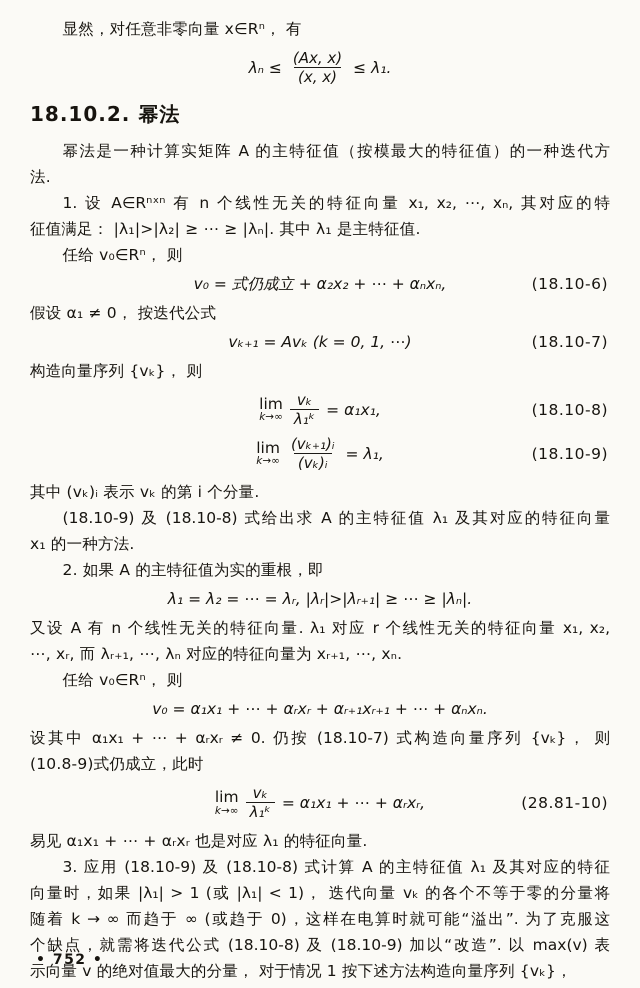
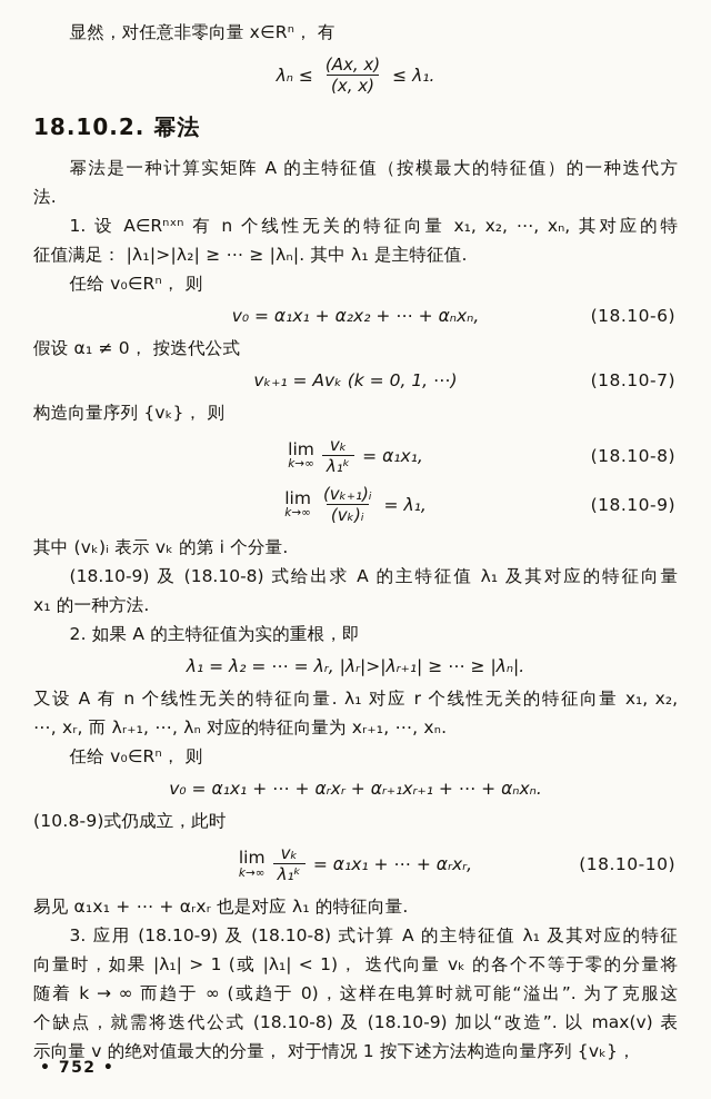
  显然，对任意非零向量 x∈Rⁿ， 有
  λₙ ≤
  (Ax, x)
  (x, x)
  ≤ λ₁.
  18.10.2. 幂法
  幂法是一种计算实矩阵 A 的主特征值（按模最大的特征值）的一种迭代方
  法.
  1. 设 A∈Rⁿˣⁿ 有 n 个线性无关的特征向量 x₁, x₂, ⋯, xₙ, 其对应的特
  征值满足： |λ₁|>|λ₂| ≥ ⋯ ≥ |λₙ|. 其中 λ₁ 是主特征值.
  任给 v₀∈Rⁿ， 则
- v₀ = 式仍成立 + α₂x₂ + ⋯ + αₙxₙ,
+ v₀ = α₁x₁ + α₂x₂ + ⋯ + αₙxₙ,
  (18.10-6)
  假设 α₁ ≠ 0， 按迭代公式
  vₖ₊₁ = Avₖ (k = 0, 1, ⋯)
  (18.10-7)
  构造向量序列 {vₖ}， 则
  lim
  k→∞
  vₖ
  λ₁ᵏ
  = α₁x₁,
  (18.10-8)
  lim
  k→∞
  (vₖ₊₁)ᵢ
  (vₖ)ᵢ
  = λ₁,
  (18.10-9)
  其中 (vₖ)ᵢ 表示 vₖ 的第 i 个分量.
  (18.10-9) 及 (18.10-8) 式给出求 A 的主特征值 λ₁ 及其对应的特征向量
  x₁ 的一种方法.
  2. 如果 A 的主特征值为实的重根，即
  λ₁ = λ₂ = ⋯ = λᵣ, |λᵣ|>|λᵣ₊₁| ≥ ⋯ ≥ |λₙ|.
  又设 A 有 n 个线性无关的特征向量. λ₁ 对应 r 个线性无关的特征向量 x₁, x₂,
  ⋯, xᵣ, 而 λᵣ₊₁, ⋯, λₙ 对应的特征向量为 xᵣ₊₁, ⋯, xₙ.
  任给 v₀∈Rⁿ， 则
  v₀ = α₁x₁ + ⋯ + αᵣxᵣ + αᵣ₊₁xᵣ₊₁ + ⋯ + αₙxₙ.
- 设其中 α₁x₁ + ⋯ + αᵣxᵣ ≠ 0. 仍按 (18.10-7) 式构造向量序列 {vₖ}， 则
  (10.8-9)式仍成立，此时
  lim
  k→∞
  vₖ
  λ₁ᵏ
  = α₁x₁ + ⋯ + αᵣxᵣ,
- (28.81-10)
+ (18.10-10)
  易见 α₁x₁ + ⋯ + αᵣxᵣ 也是对应 λ₁ 的特征向量.
  3. 应用 (18.10-9) 及 (18.10-8) 式计算 A 的主特征值 λ₁ 及其对应的特征
  向量时，如果 |λ₁| > 1 (或 |λ₁| < 1)， 迭代向量 vₖ 的各个不等于零的分量将
  随着 k → ∞ 而趋于 ∞ (或趋于 0)，这样在电算时就可能“溢出”. 为了克服这
  个缺点，就需将迭代公式 (18.10-8) 及 (18.10-9) 加以“改造”. 以 max(v) 表
  示向量 v 的绝对值最大的分量， 对于情况 1 按下述方法构造向量序列 {vₖ}，
  • 752 •
